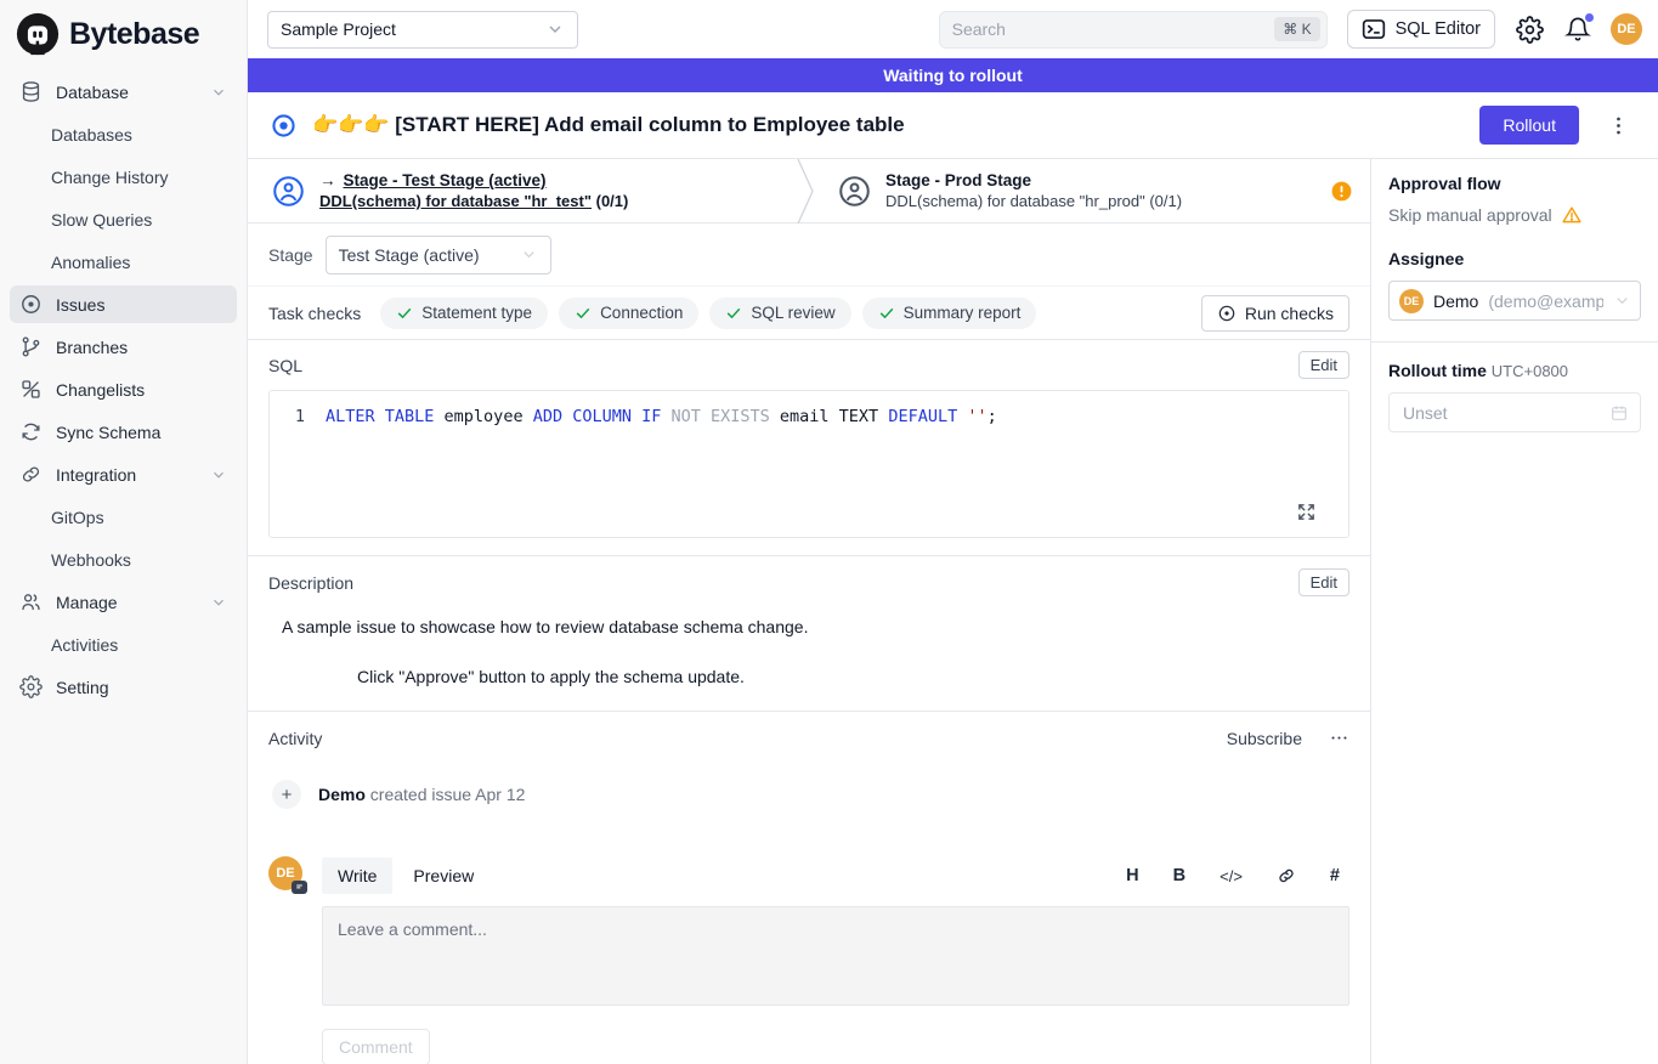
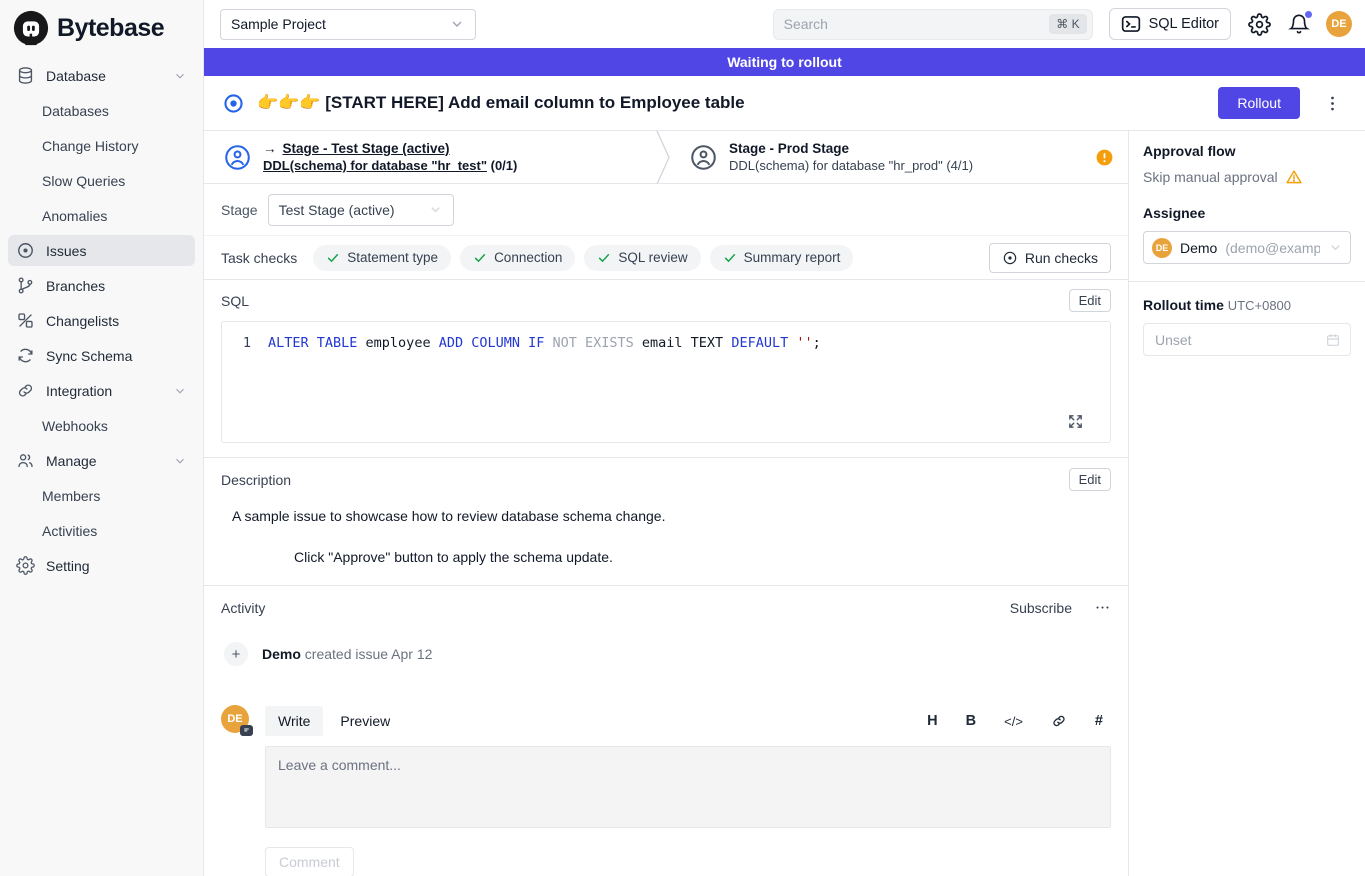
  Bytebase
  Database
  Databases
  Change History
  Slow Queries
  Anomalies
  Issues
  Branches
  Changelists
  Sync Schema
  Integration
- GitOps
  Webhooks
  Manage
+ Members
  Activities
  Setting
  Sample Project
  Search
  ⌘ K
  SQL Editor
  DE
  Waiting to rollout
  👉👉👉 [START HERE] Add email column to Employee table
  Rollout
  →
  Stage - Test Stage (active)
  DDL(schema) for database "hr_test" (0/1)
  Stage - Prod Stage
- DDL(schema) for database "hr_prod" (0/1)
+ DDL(schema) for database "hr_prod" (4/1)
  Stage
  Test Stage (active)
  Task checks
  Statement type
  Connection
  SQL review
  Summary report
  Run checks
  SQL
  Edit
  1
  ALTER TABLE
  employee
  ADD COLUMN IF
  NOT EXISTS
  email TEXT
  DEFAULT
  ''
  ;
  Description
  Edit
  A sample issue to showcase how to review database schema change.
  Click "Approve" button to apply the schema update.
  Activity
  Subscribe
  +
  Demo created issue Apr 12
  DE
  Write
  Preview
  H
  B
  </>
  #
  Leave a comment... Comment
  Approval flow
  Skip manual approval
  Assignee
  DE
  Demo
  (demo@examp
  Rollout time UTC+0800
  Unset
